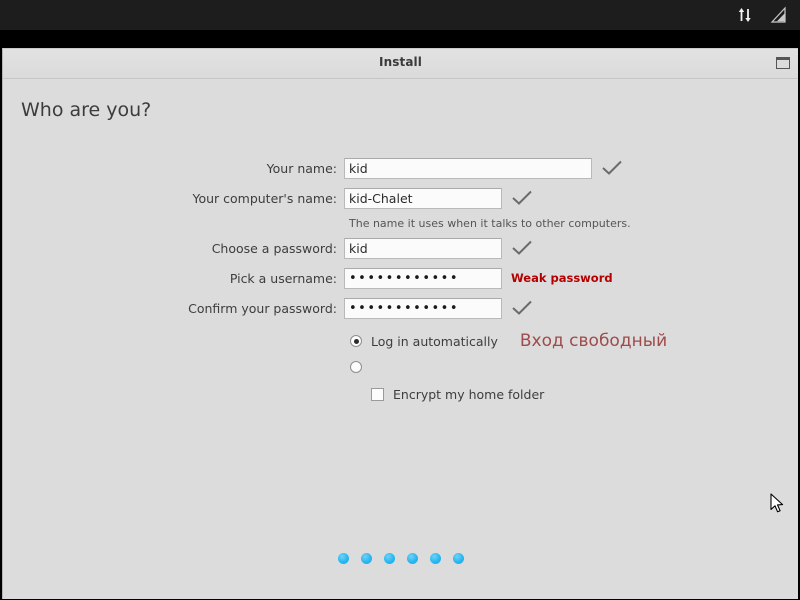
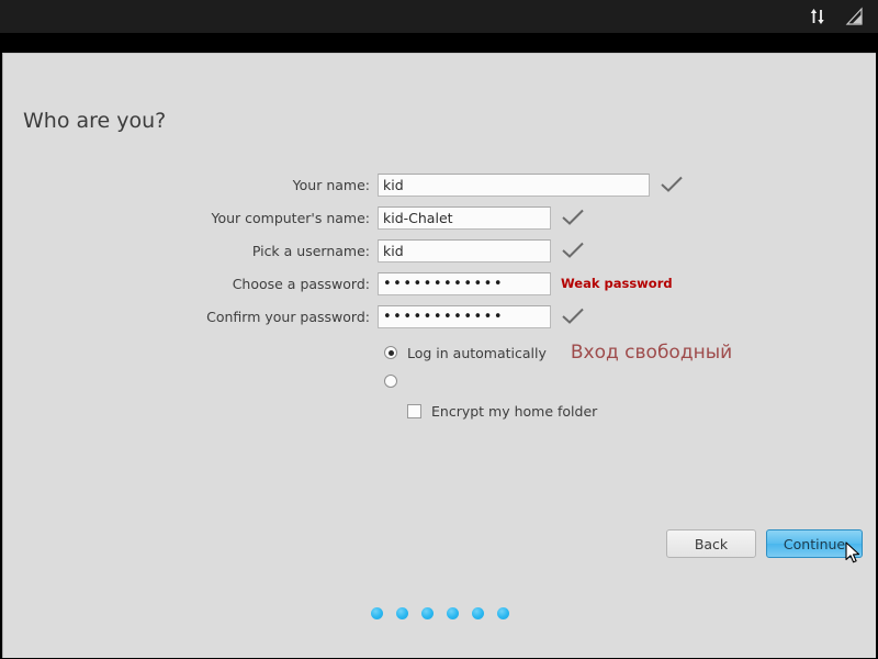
- Install
  Who are you?
  Your name:
  kid
  Your computer's name:
  kid-Chalet
- The name it uses when it talks to other computers.
- Choose a password:
+ Pick a username:
  kid
- Pick a username:
+ Choose a password:
  ••••••••••••
  Weak password
  Confirm your password:
  ••••••••••••
  Log in automatically
  Вход свободный
  Encrypt my home folder
+ Back
+ Continue
